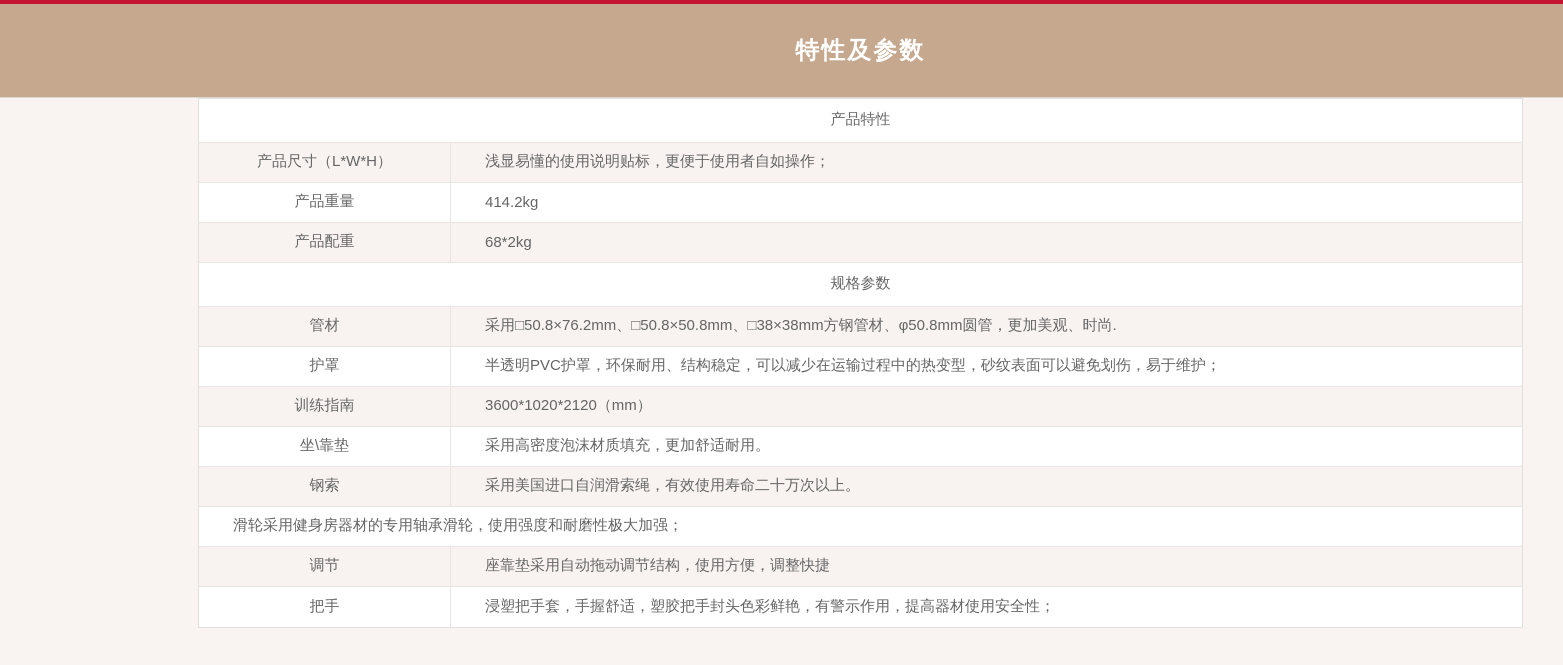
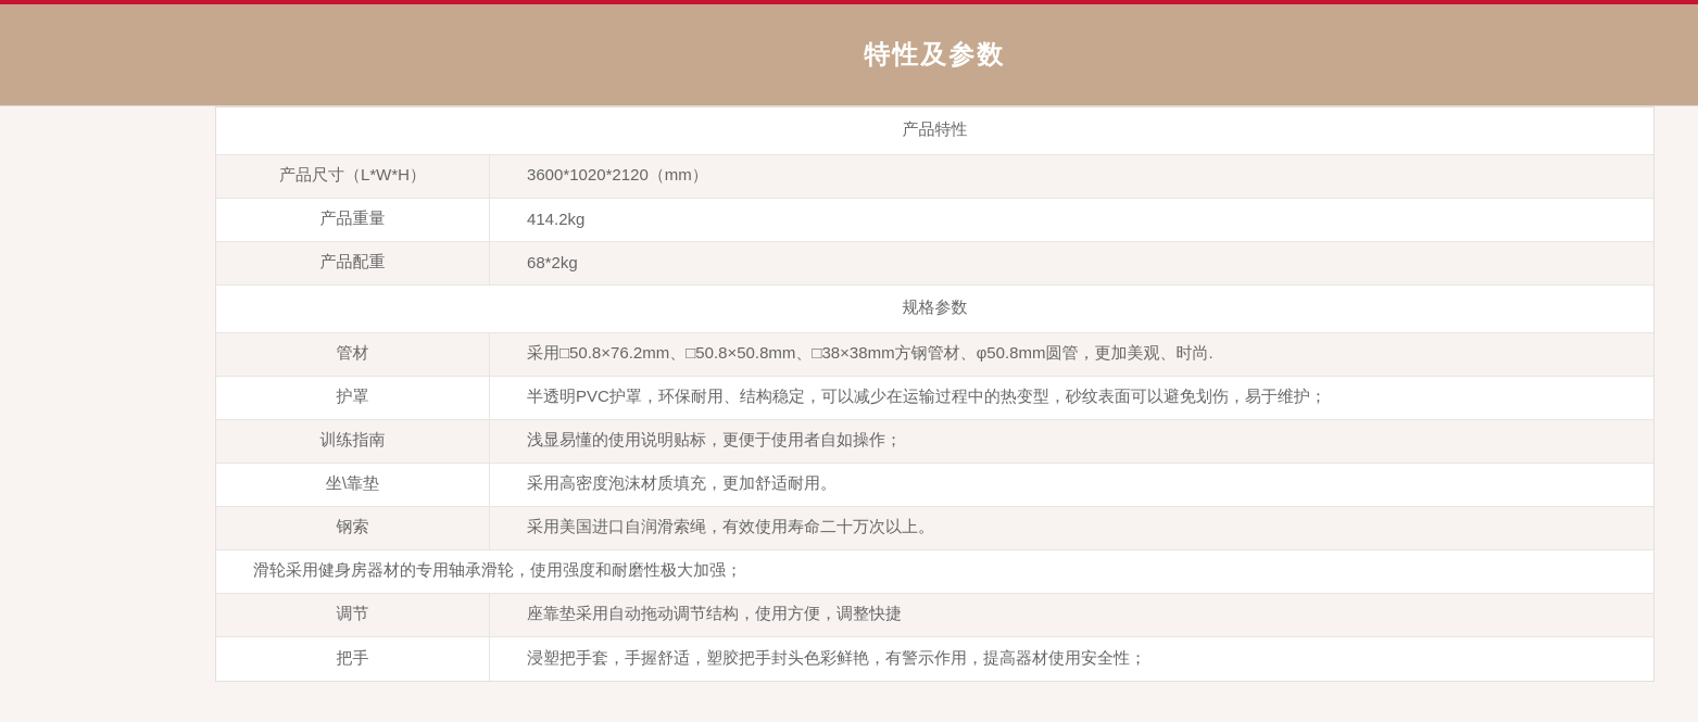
  特性及参数
  产品特性
  产品尺寸（L*W*H）
- 浅显易懂的使用说明贴标，更便于使用者自如操作；
+ 3600*1020*2120（mm）
  产品重量
  414.2kg
  产品配重
  68*2kg
  规格参数
  管材
  采用□50.8×76.2mm、□50.8×50.8mm、□38×38mm方钢管材、φ50.8mm圆管，更加美观、时尚.
  护罩
  半透明PVC护罩，环保耐用、结构稳定，可以减少在运输过程中的热变型，砂纹表面可以避免划伤，易于维护；
  训练指南
- 3600*1020*2120（mm）
+ 浅显易懂的使用说明贴标，更便于使用者自如操作；
  坐\靠垫
  采用高密度泡沫材质填充，更加舒适耐用。
  钢索
  采用美国进口自润滑索绳，有效使用寿命二十万次以上。
  滑轮采用健身房器材的专用轴承滑轮，使用强度和耐磨性极大加强；
  调节
  座靠垫采用自动拖动调节结构，使用方便，调整快捷
  把手
  浸塑把手套，手握舒适，塑胶把手封头色彩鲜艳，有警示作用，提高器材使用安全性；
